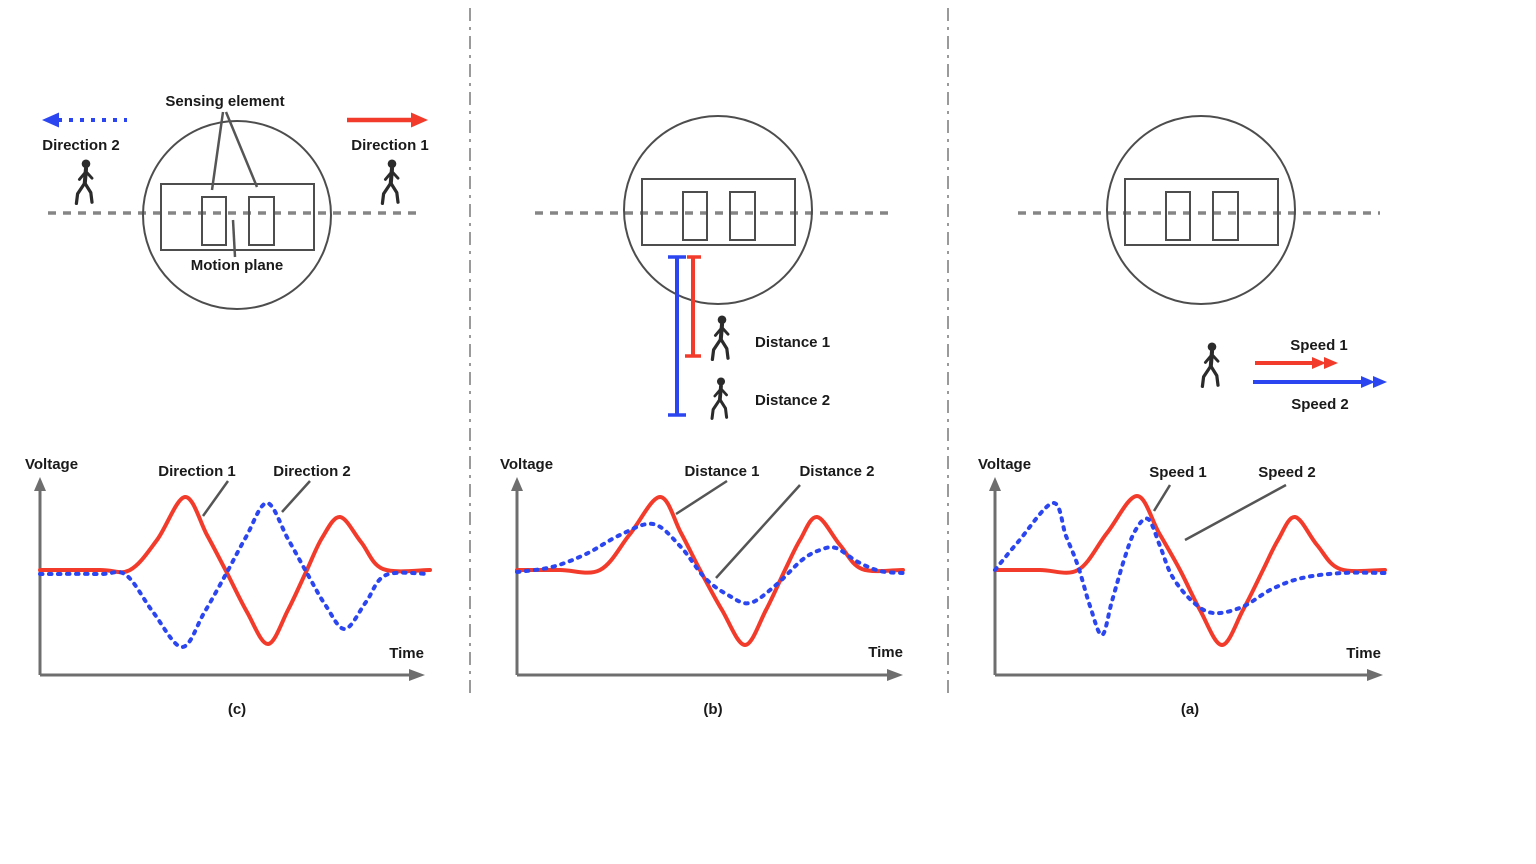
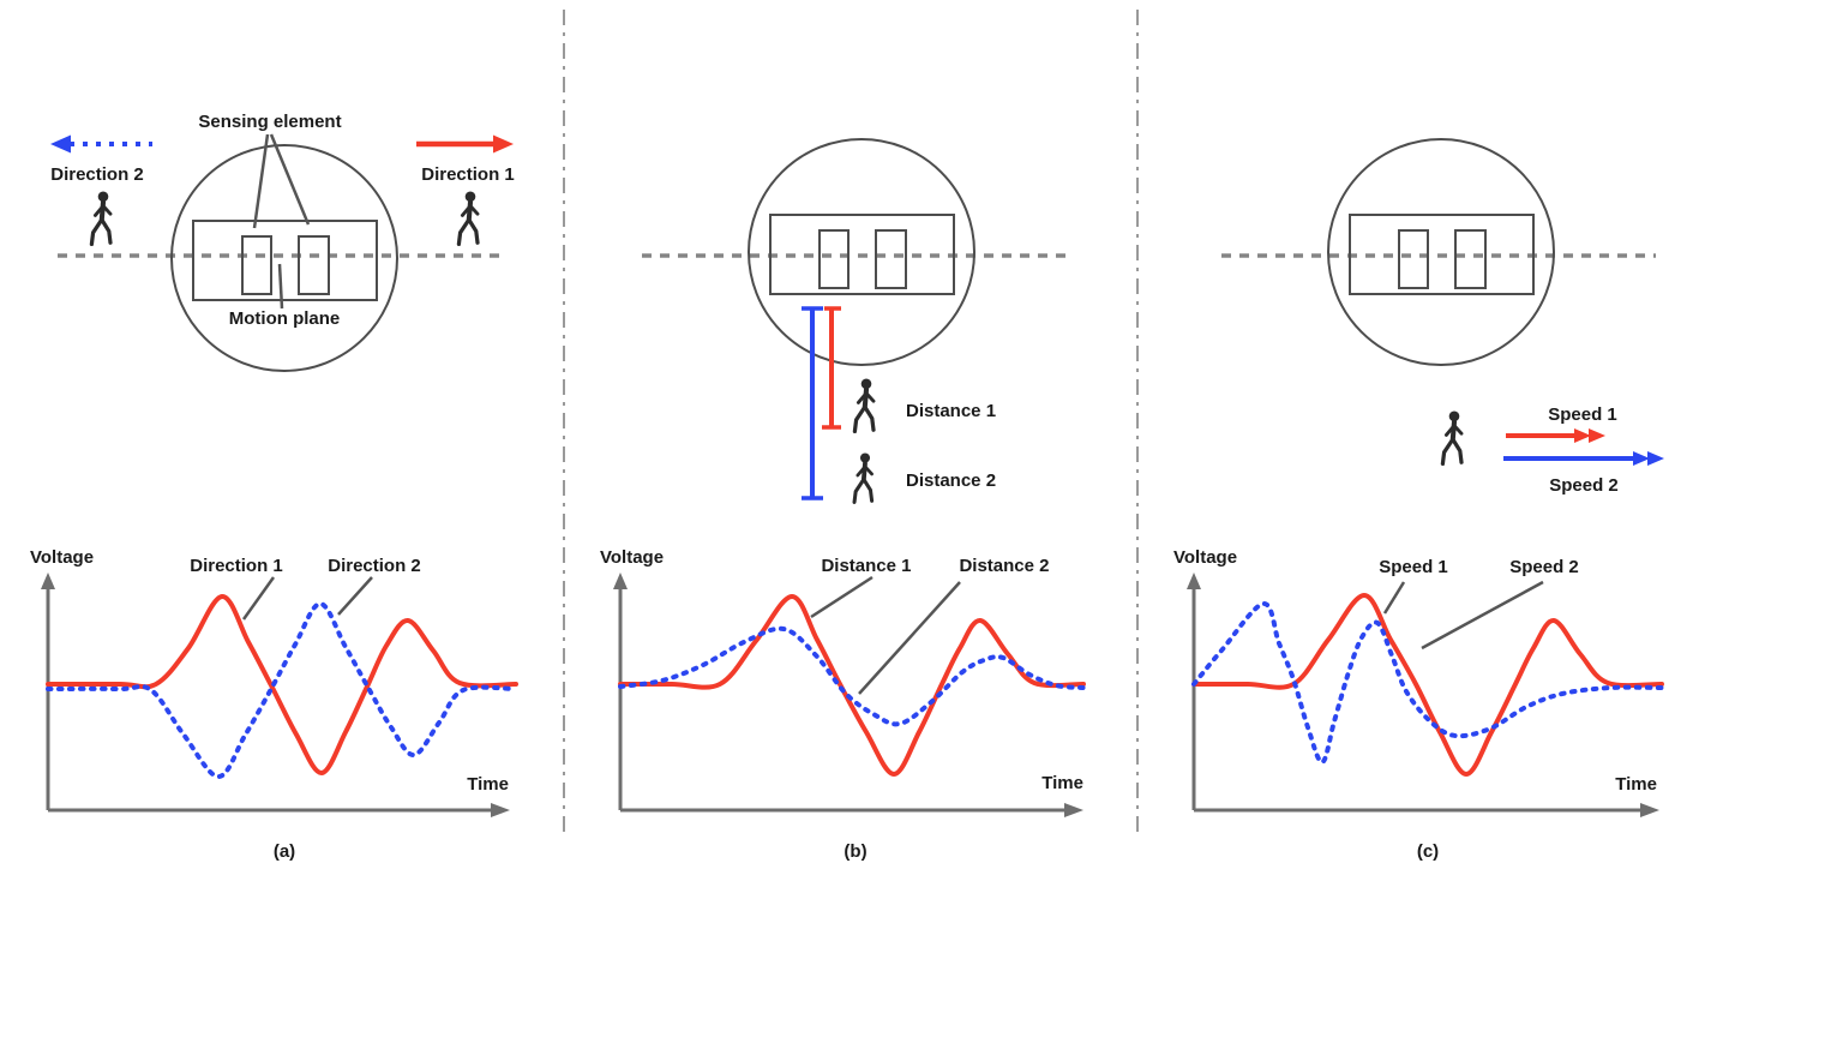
  Sensing element
  Motion plane
  Direction 2
  Direction 1
  Voltage
  Time
  Direction 1
  Direction 2
- (c)
+ (a)
  Distance 1
  Distance 2
  Voltage
  Time
  Distance 1
  Distance 2
  (b)
  Speed 1
  Speed 2
  Voltage
  Time
  Speed 1
  Speed 2
- (a)
+ (c)
